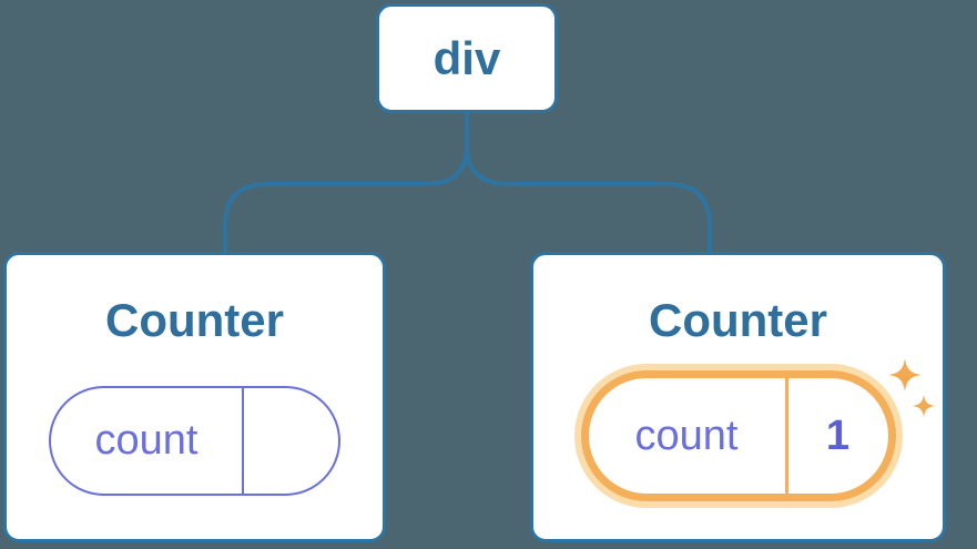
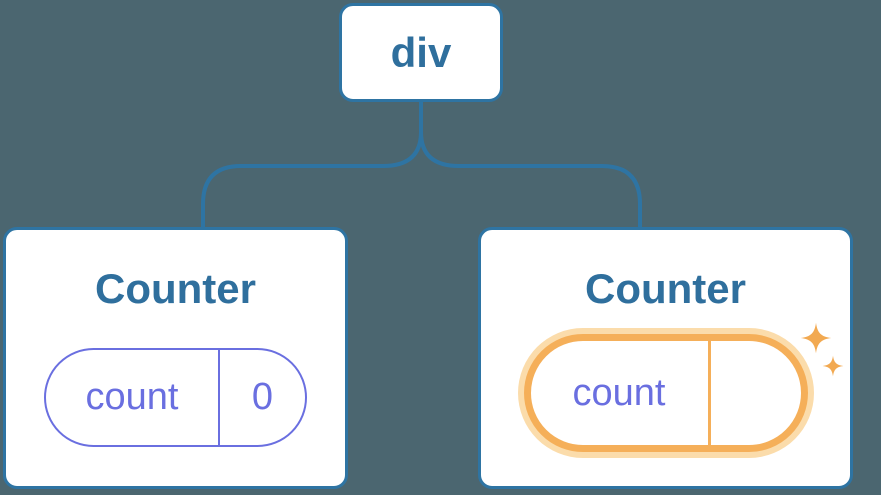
  div
  Counter
  count
+ 0
  Counter
  count
- 1
